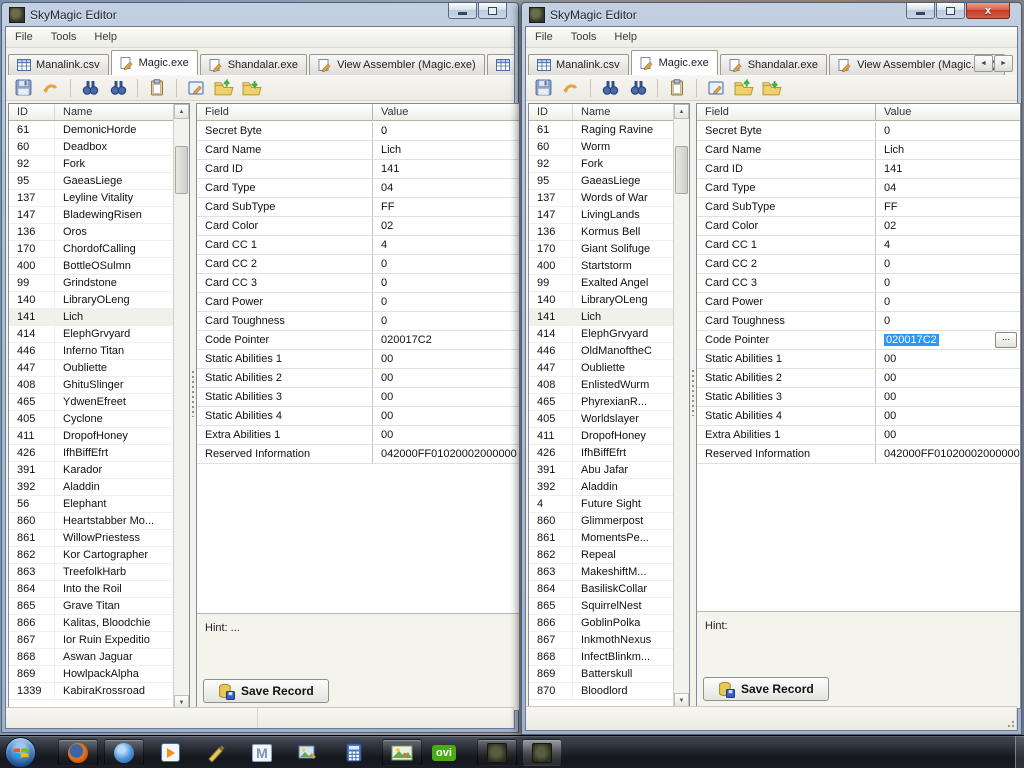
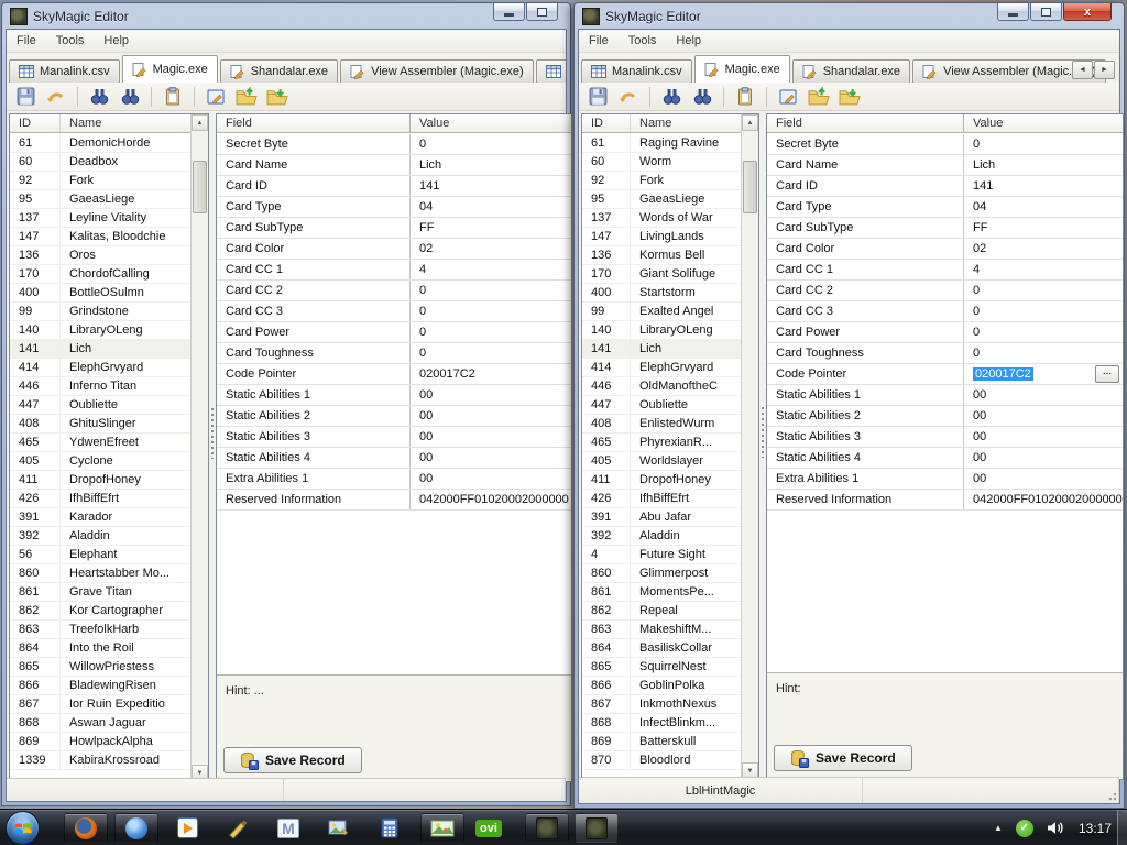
  SkyMagic Editor
  File
  Tools
  Help
  Manalink.csv
  Magic.exe
  Shandalar.exe
  View Assembler (Magic.exe)
  ID
  Name
  61
  DemonicHorde
  60
  Deadbox
  92
  Fork
  95
  GaeasLiege
  137
  Leyline Vitality
  147
- BladewingRisen
+ Kalitas, Bloodchie
  136
  Oros
  170
  ChordofCalling
  400
  BottleOSulmn
  99
  Grindstone
  140
  LibraryOLeng
  141
  Lich
  414
  ElephGrvyard
  446
  Inferno Titan
  447
  Oubliette
  408
  GhituSlinger
  465
  YdwenEfreet
  405
  Cyclone
  411
  DropofHoney
  426
  IfhBiffEfrt
  391
  Karador
  392
  Aladdin
  56
  Elephant
  860
  Heartstabber Mo...
  861
- WillowPriestess
+ Grave Titan
  862
  Kor Cartographer
  863
  TreefolkHarb
  864
  Into the Roil
  865
- Grave Titan
+ WillowPriestess
  866
- Kalitas, Bloodchie
+ BladewingRisen
  867
  Ior Ruin Expeditio
  868
  Aswan Jaguar
  869
  HowlpackAlpha
  1339
  KabiraKrossroad
  Field
  Value
  Secret Byte
  0
  Card Name
  Lich
  Card ID
  141
  Card Type
  04
  Card SubType
  FF
  Card Color
  02
  Card CC 1
  4
  Card CC 2
  0
  Card CC 3
  0
  Card Power
  0
  Card Toughness
  0
  Code Pointer
  020017C2
  Static Abilities 1
  00
  Static Abilities 2
  00
  Static Abilities 3
  00
  Static Abilities 4
  00
  Extra Abilities 1
  00
  Reserved Information
  042000FF01020002000000
  Hint: ...
  Save Record
  SkyMagic Editor
  x
  File
  Tools
  Help
  Manalink.csv
  Magic.exe
  Shandalar.exe
  View Assembler (Magic.
  ID
  Name
  61
  Raging Ravine
  60
  Worm
  92
  Fork
  95
  GaeasLiege
  137
  Words of War
  147
  LivingLands
  136
  Kormus Bell
  170
  Giant Solifuge
  400
  Startstorm
  99
  Exalted Angel
  140
  LibraryOLeng
  141
  Lich
  414
  ElephGrvyard
  446
  OldManoftheC
  447
  Oubliette
  408
  EnlistedWurm
  465
  PhyrexianR...
  405
  Worldslayer
  411
  DropofHoney
  426
  IfhBiffEfrt
  391
  Abu Jafar
  392
  Aladdin
  4
  Future Sight
  860
  Glimmerpost
  861
  MomentsPe...
  862
  Repeal
  863
  MakeshiftM...
  864
  BasiliskCollar
  865
  SquirrelNest
  866
  GoblinPolka
  867
  InkmothNexus
  868
  InfectBlinkm...
  869
  Batterskull
  870
  Bloodlord
  Field
  Value
  Secret Byte
  0
  Card Name
  Lich
  Card ID
  141
  Card Type
  04
  Card SubType
  FF
  Card Color
  02
  Card CC 1
  4
  Card CC 2
  0
  Card CC 3
  0
  Card Power
  0
  Card Toughness
  0
  Code Pointer
  020017C2
  ...
  Static Abilities 1
  00
  Static Abilities 2
  00
  Static Abilities 3
  00
  Static Abilities 4
  00
  Extra Abilities 1
  00
  Reserved Information
  042000FF01020002000000
  Hint:
  Save Record
+ LblHintMagic
  M
  ovi
+ ▲
+ ✓
+ 13:17
